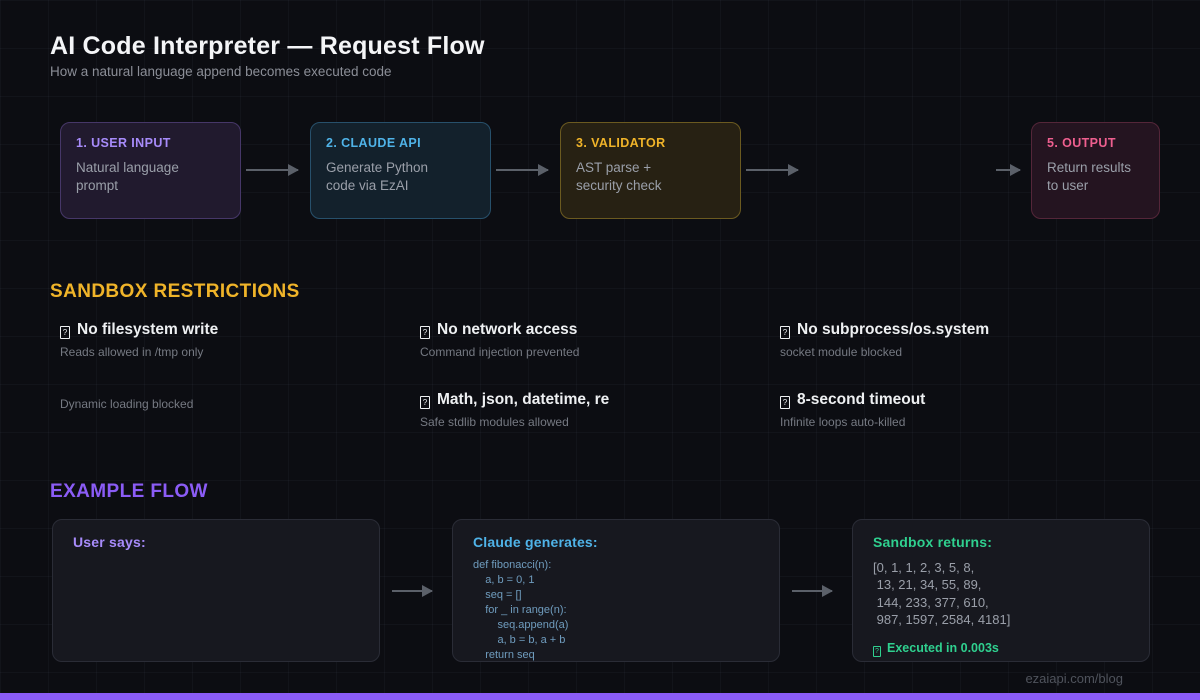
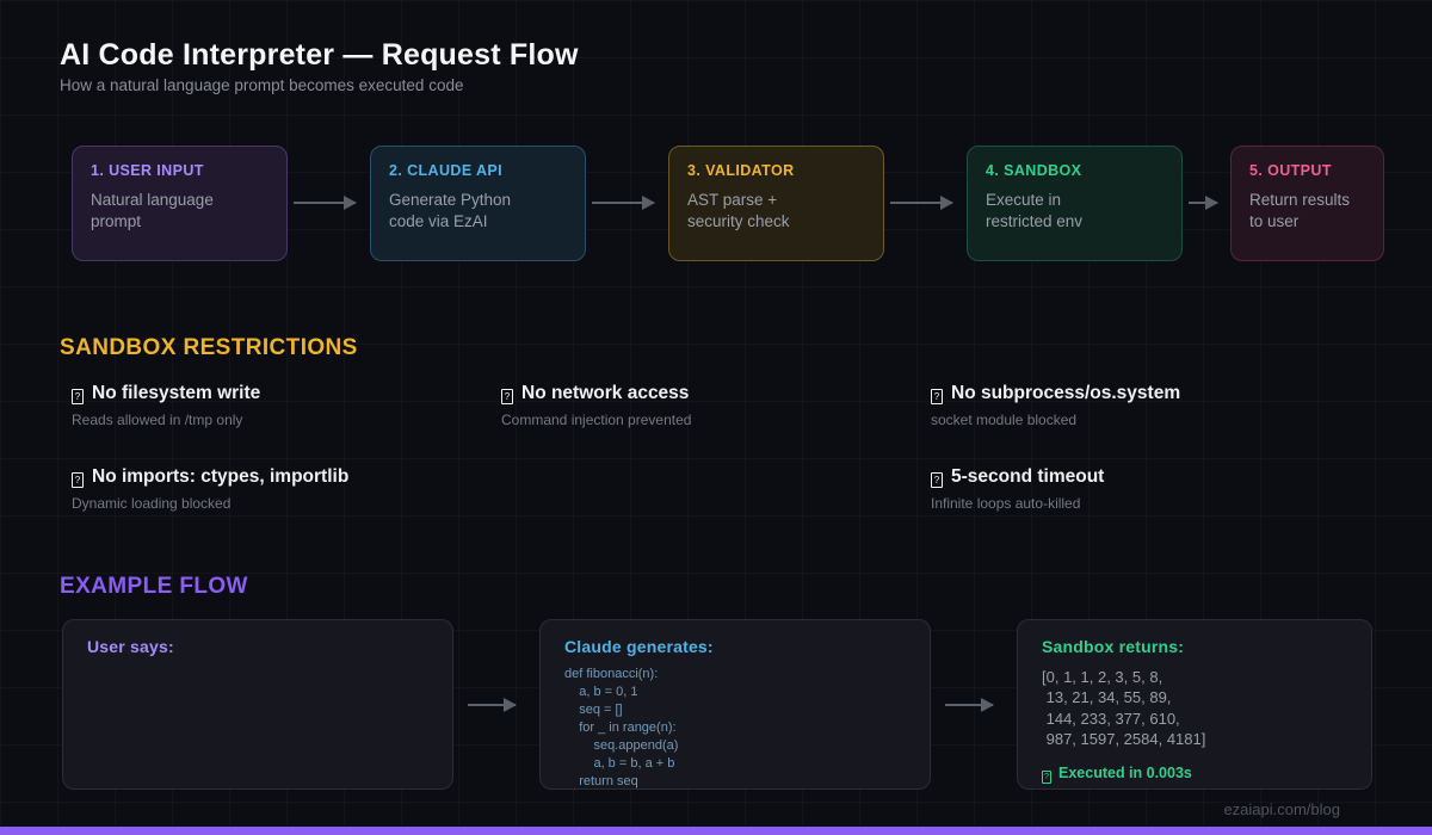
  AI Code Interpreter — Request Flow
- How a natural language append becomes executed code
+ How a natural language prompt becomes executed code
  1. USER INPUT
  Natural language
  prompt
  2. CLAUDE API
  Generate Python
  code via EzAI
  3. VALIDATOR
  AST parse +
  security check
+ 4. SANDBOX
+ Execute in
+ restricted env
  5. OUTPUT
  Return results
  to user
  SANDBOX RESTRICTIONS
  No filesystem write
  Reads allowed in /tmp only
  No network access
  Command injection prevented
  No subprocess/os.system
  socket module blocked
+ No imports: ctypes, importlib
  Dynamic loading blocked
- Math, json, datetime, re
- Safe stdlib modules allowed
- 8-second timeout
+ 5-second timeout
  Infinite loops auto-killed
  EXAMPLE FLOW
  User says:
  Claude generates:
  def fibonacci(n):
  a, b = 0, 1
  seq = []
  for _ in range(n):
  seq.append(a)
  a, b = b, a + b
  return seq
  Sandbox returns:
  [0, 1, 1, 2, 3, 5, 8,
  13, 21, 34, 55, 89,
  144, 233, 377, 610,
  987, 1597, 2584, 4181]
  Executed in 0.003s
  ezaiapi.com/blog
